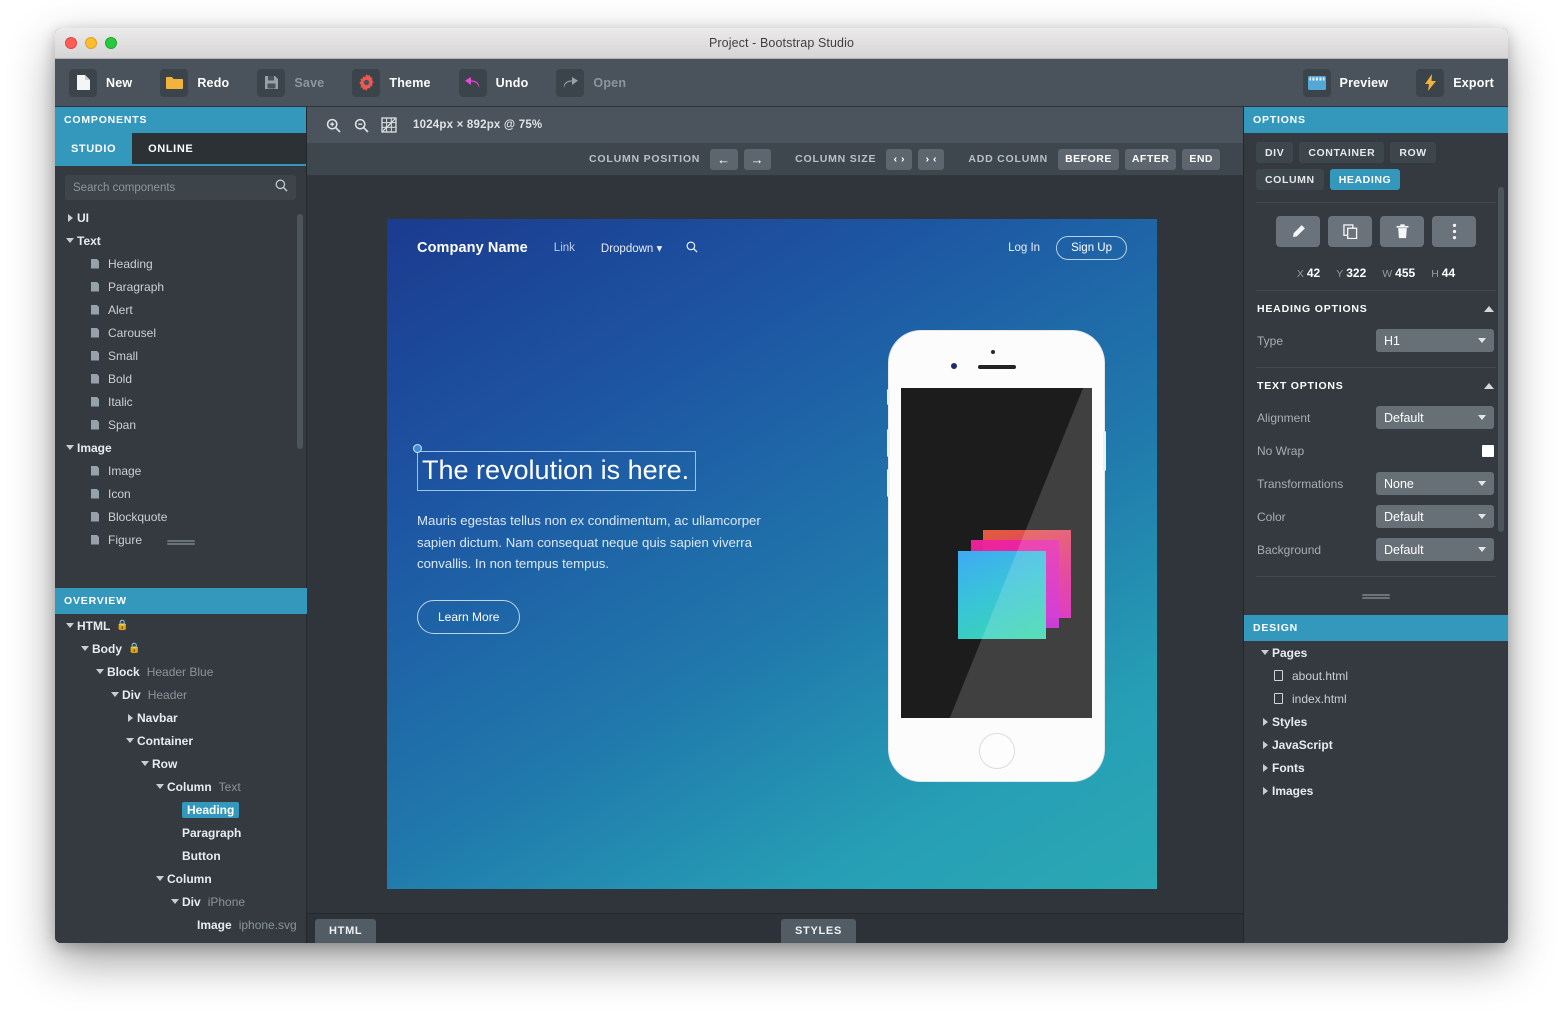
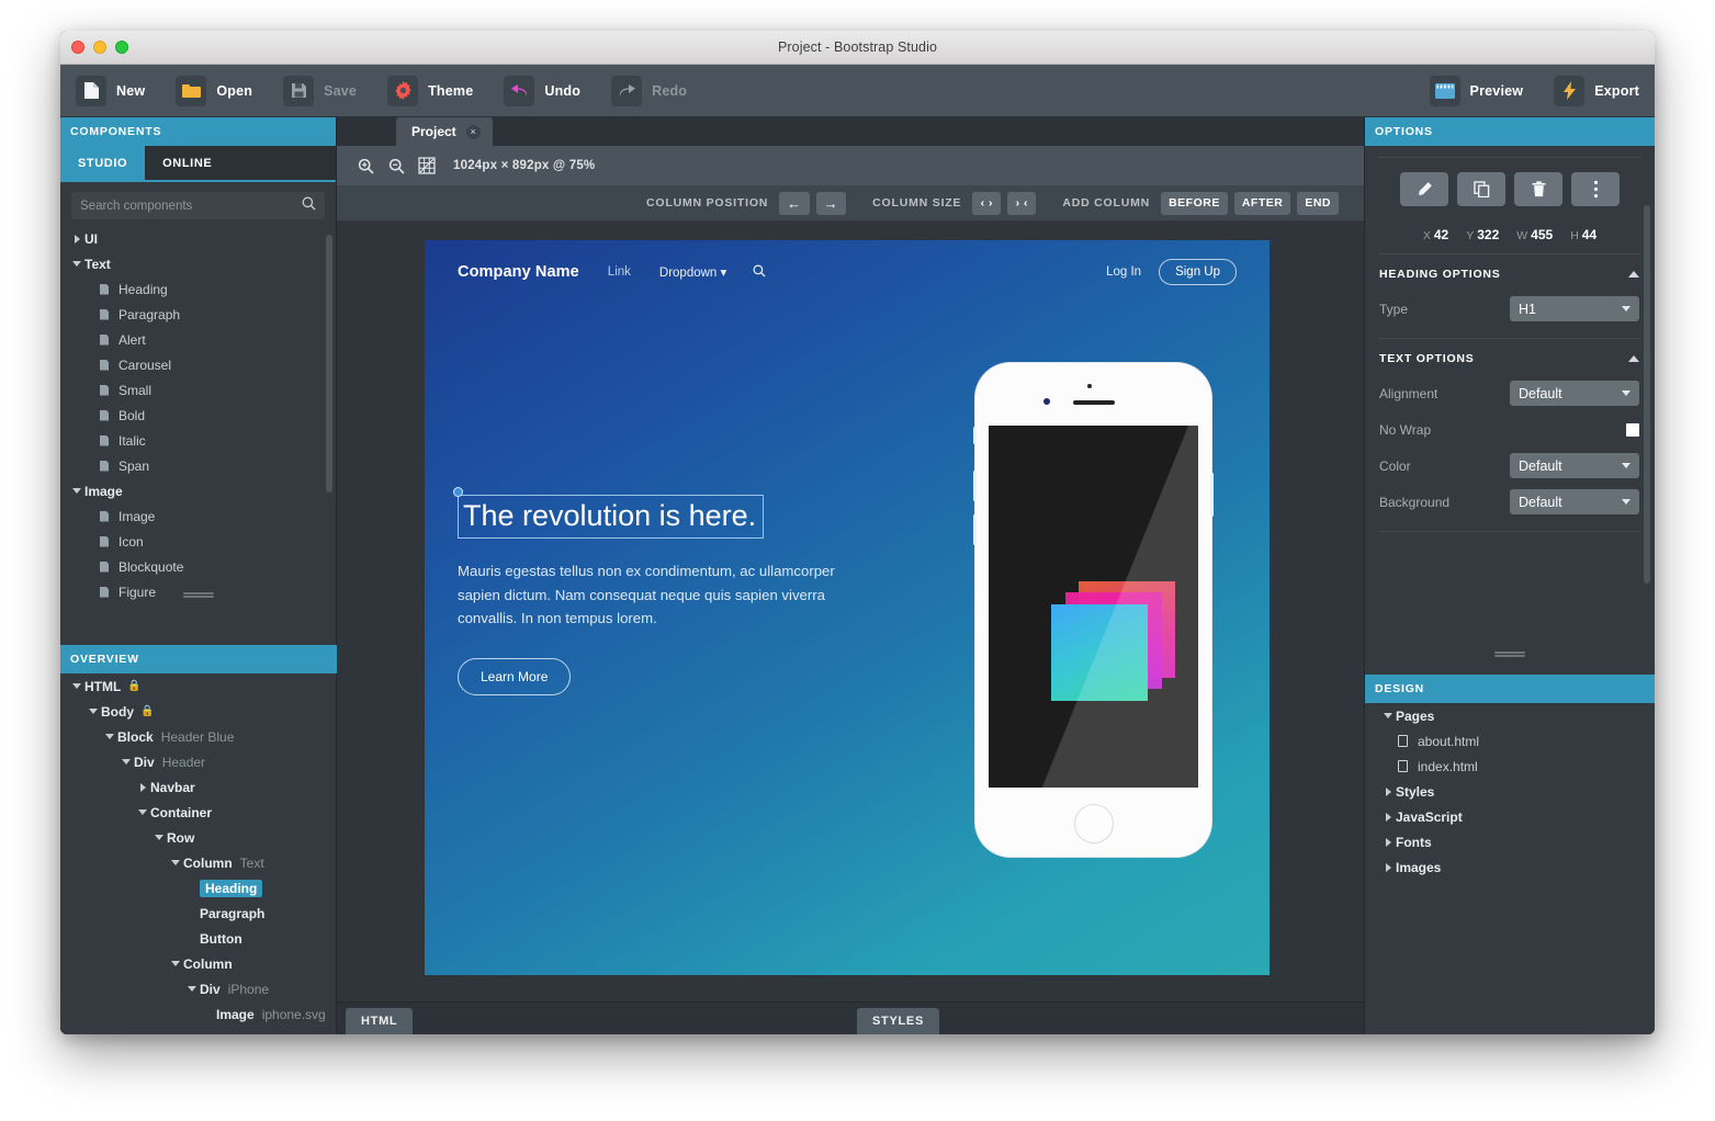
  Project - Bootstrap Studio
  New
- Redo
+ Open
  Save
  Theme
  Undo
- Open
+ Redo
  Preview
  Export
  COMPONENTS
  STUDIO
  ONLINE
  Search components
  UI
  Text
  Heading
  Paragraph
  Alert
  Carousel
  Small
  Bold
  Italic
  Span
  Image
  Image
  Icon
  Blockquote
  Figure
  OVERVIEW
  HTML
  🔒
  Body
  🔒
  Block
  Header Blue
  Div
  Header
  Navbar
  Container
  Row
  Column
  Text
  Heading
  Paragraph
  Button
  Column
  Div
  iPhone
  Image
  iphone.svg
+ Project
+ ×
  1024px × 892px @ 75%
  COLUMN POSITION
  ←
  →
  COLUMN SIZE
  ‹ ›
  › ‹
  ADD COLUMN
  BEFORE
  AFTER
  END
  Company Name
  Link
  Dropdown ▾
  Log In
  Sign Up
  The revolution is here.
- Mauris egestas tellus non ex condimentum, ac ullamcorper sapien dictum. Nam consequat neque quis sapien viverra convallis. In non tempus tempus.
+ Mauris egestas tellus non ex condimentum, ac ullamcorper sapien dictum. Nam consequat neque quis sapien viverra convallis. In non tempus lorem.
  Learn More
  HTML
  STYLES
  OPTIONS
- DIV
- CONTAINER
- ROW
- COLUMN
- HEADING
  X 42
  Y 322
  W 455
  H 44
  HEADING OPTIONS
  Type
  H1
  TEXT OPTIONS
  Alignment
  Default
  No Wrap
- Transformations
- None
  Color
  Default
  Background
  Default
  DESIGN
  Pages
  about.html
  index.html
  Styles
  JavaScript
  Fonts
  Images
